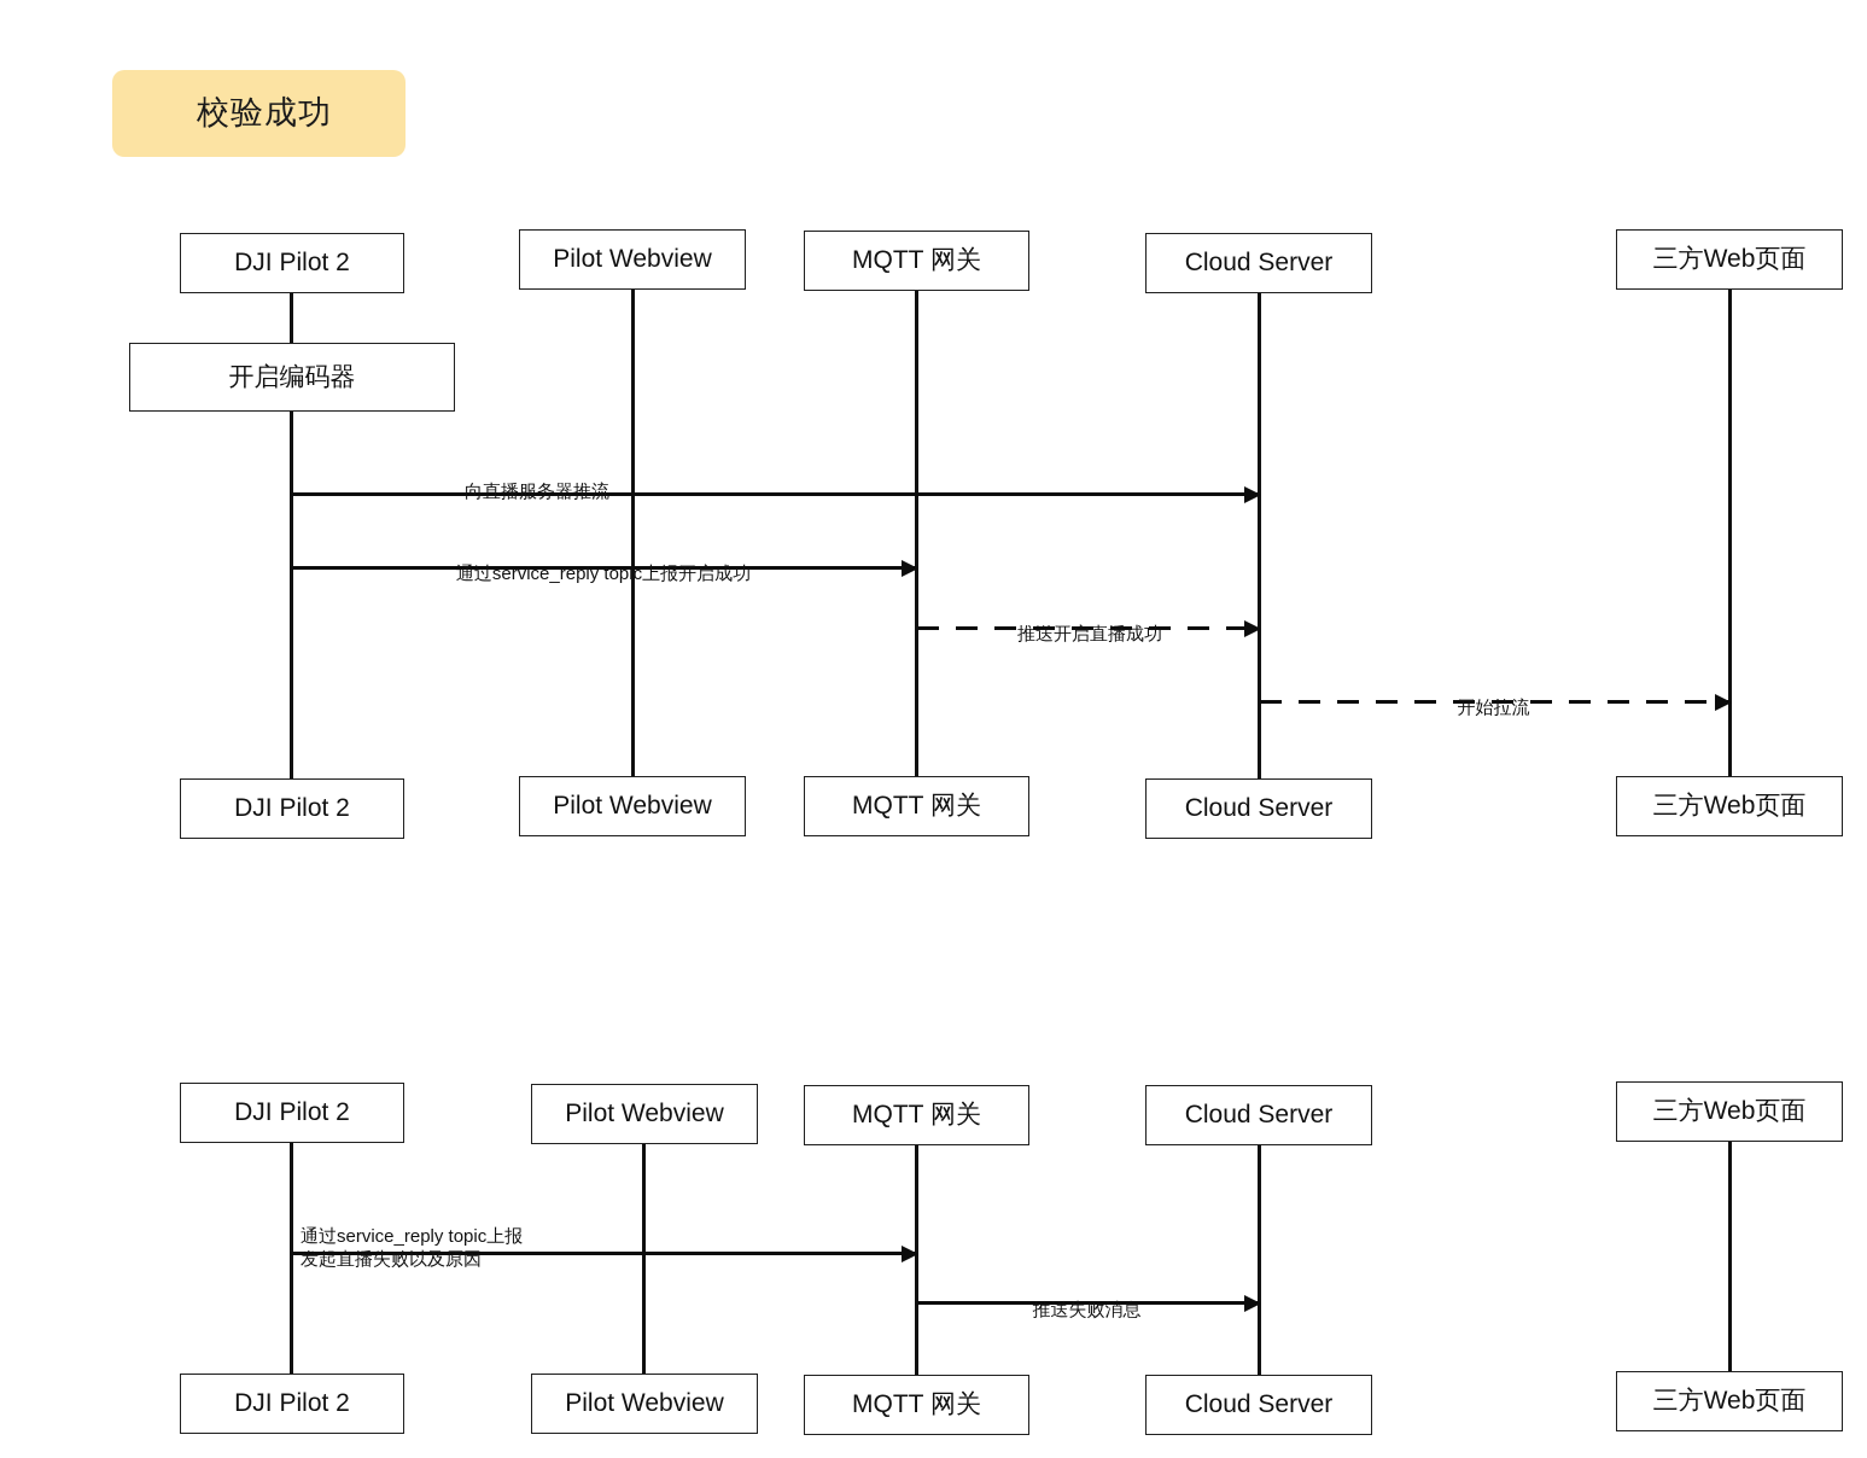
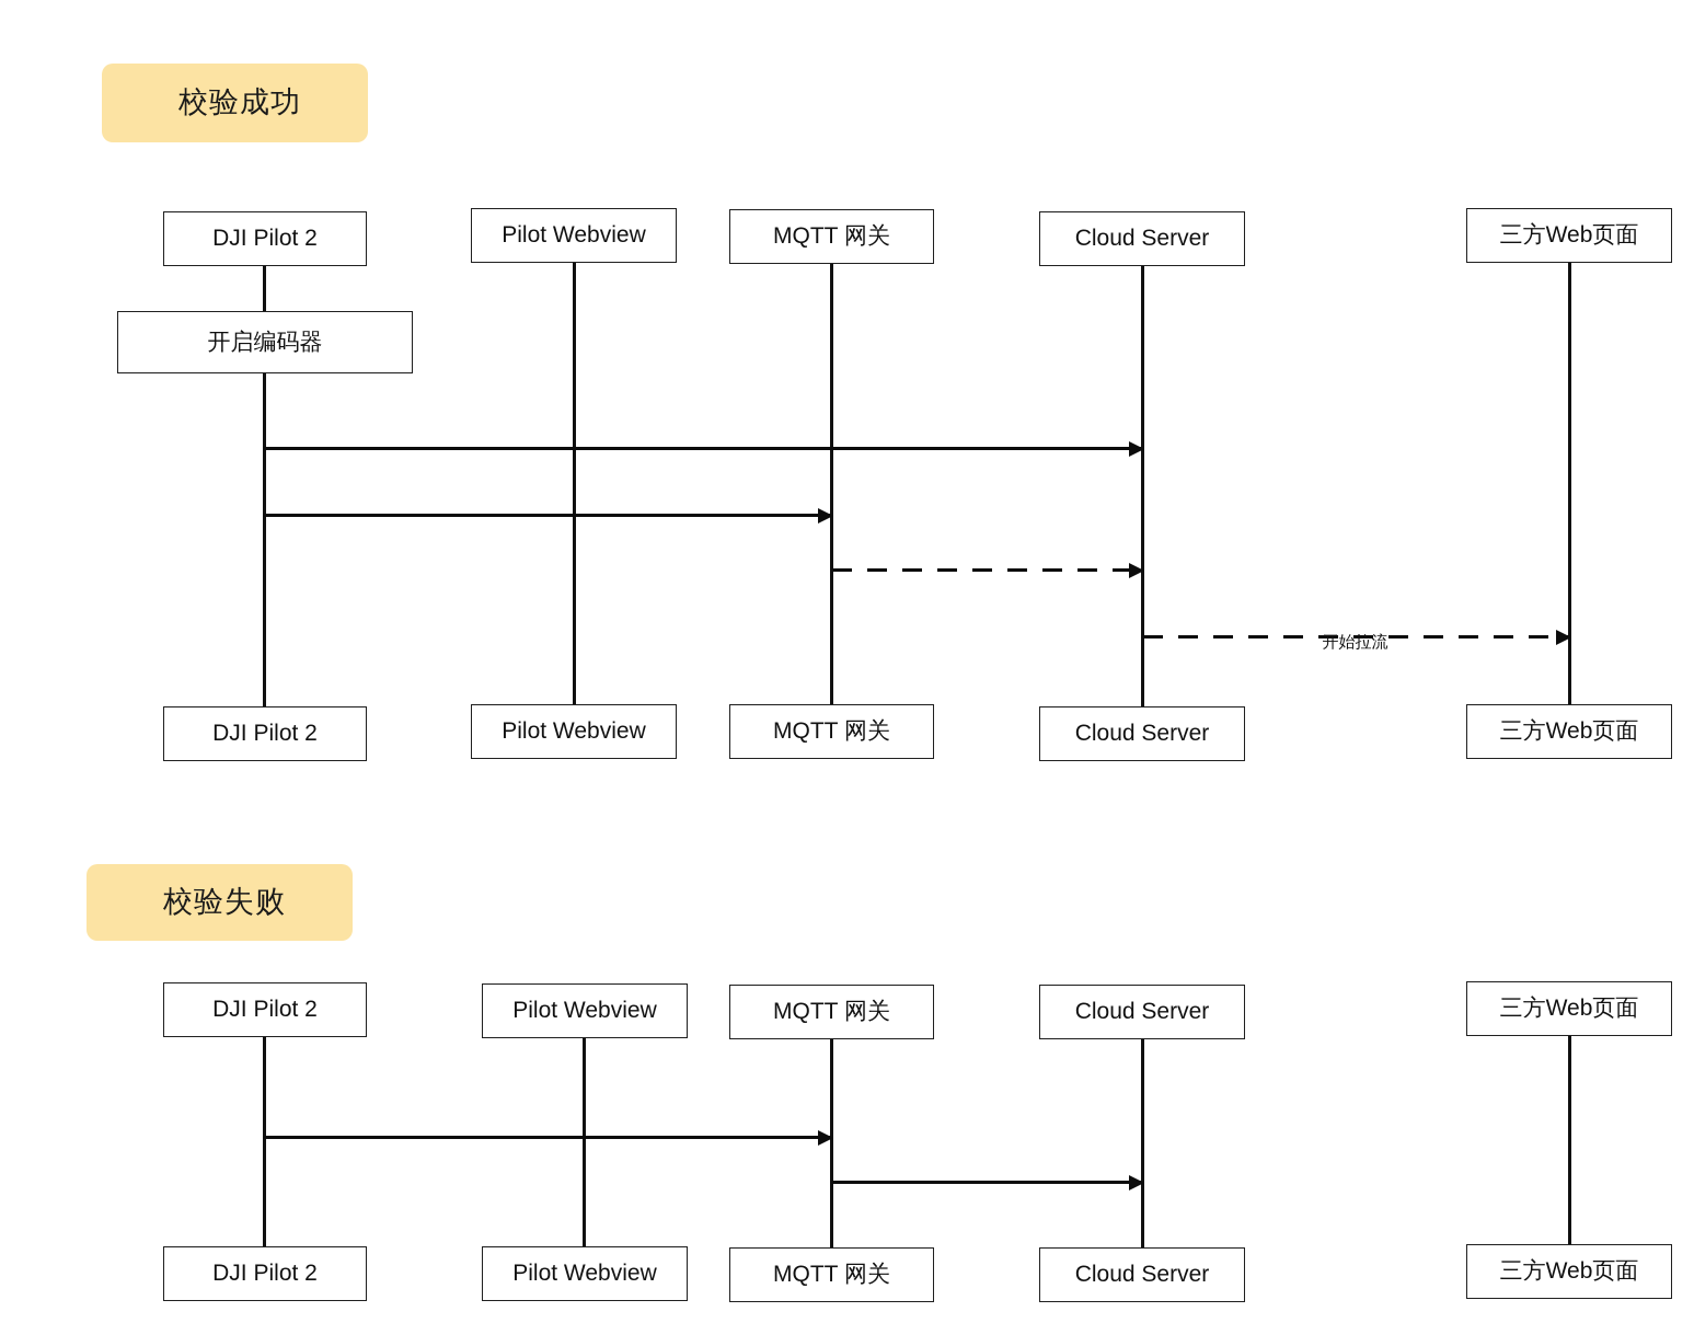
  校验成功
  DJI Pilot 2
  Pilot Webview
  MQTT 网关
  Cloud Server
  三方Web页面
  开启编码器
- 向直播服务器推流
- 通过service_reply topic上报开启成功
- 推送开启直播成功
  开始拉流
  DJI Pilot 2
  Pilot Webview
  MQTT 网关
  Cloud Server
  三方Web页面
+ 校验失败
  DJI Pilot 2
  Pilot Webview
  MQTT 网关
  Cloud Server
  三方Web页面
- 通过service_reply topic上报
- 发起直播失败以及原因
- 推送失败消息
  DJI Pilot 2
  Pilot Webview
  MQTT 网关
  Cloud Server
  三方Web页面
